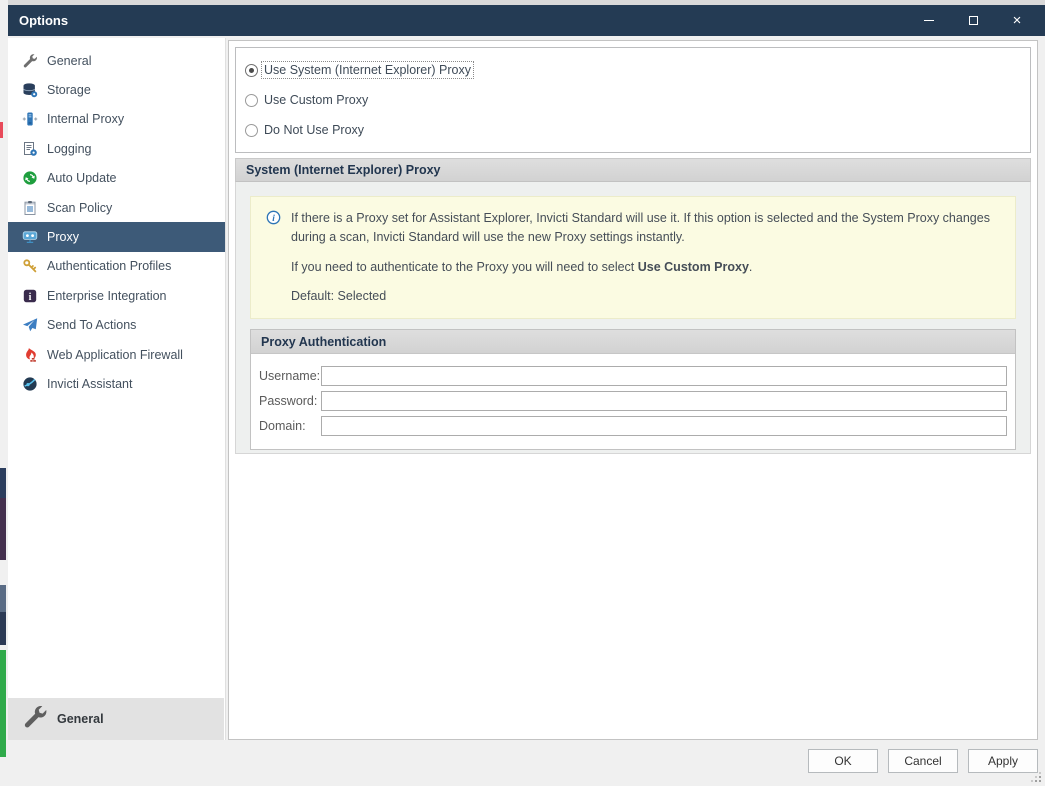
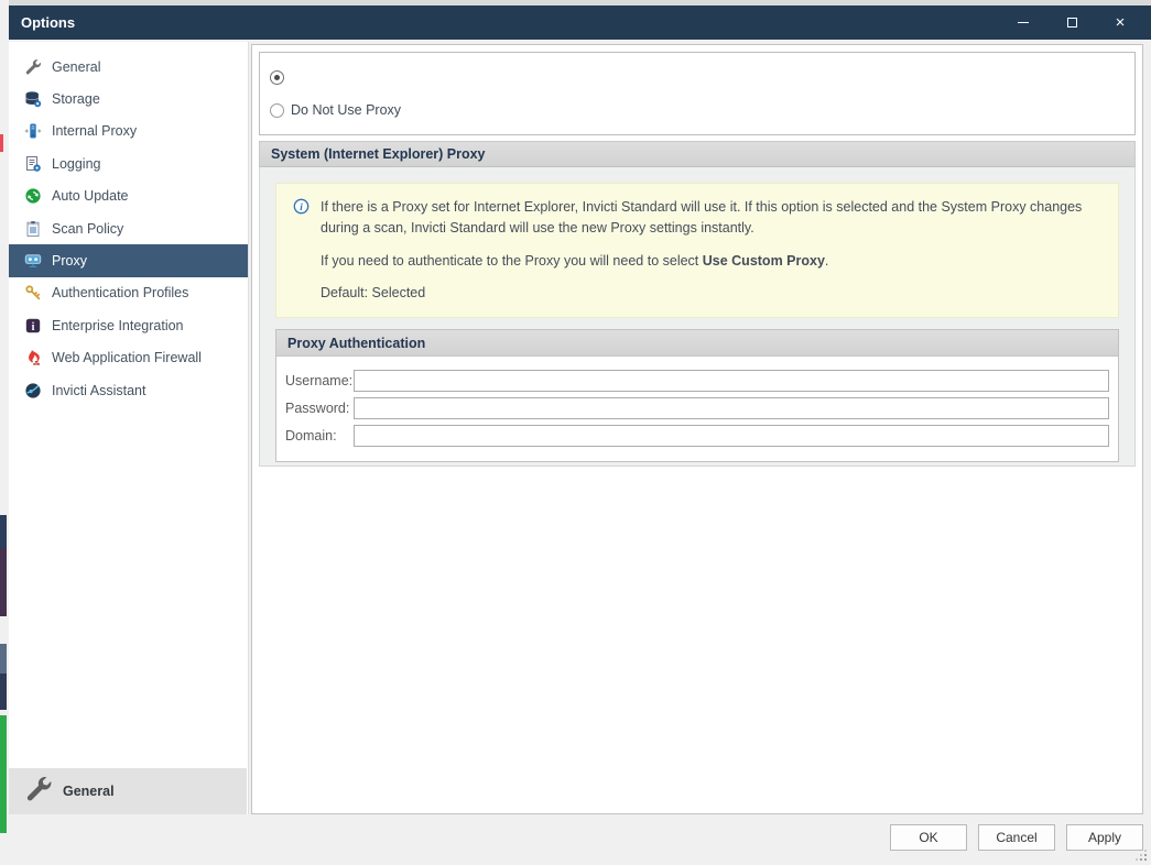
  Options
  ×
  General
  Storage
  Internal Proxy
  Logging
  Auto Update
  Scan Policy
  Proxy
  Authentication Profiles
  i
  Enterprise Integration
- Send To Actions
  Web Application Firewall
  Invicti Assistant
  General
- Use System (Internet Explorer) Proxy
- Use Custom Proxy
  Do Not Use Proxy
  System (Internet Explorer) Proxy
  i
- If there is a Proxy set for Assistant Explorer, Invicti Standard will use it. If this option is selected and the System Proxy changes during a scan, Invicti Standard will use the new Proxy settings instantly.
+ If there is a Proxy set for Internet Explorer, Invicti Standard will use it. If this option is selected and the System Proxy changes during a scan, Invicti Standard will use the new Proxy settings instantly.
  If you need to authenticate to the Proxy you will need to select Use Custom Proxy.
  Default: Selected
  Proxy Authentication
  Username:
  Password:
  Domain:
  OK
  Cancel
  Apply
